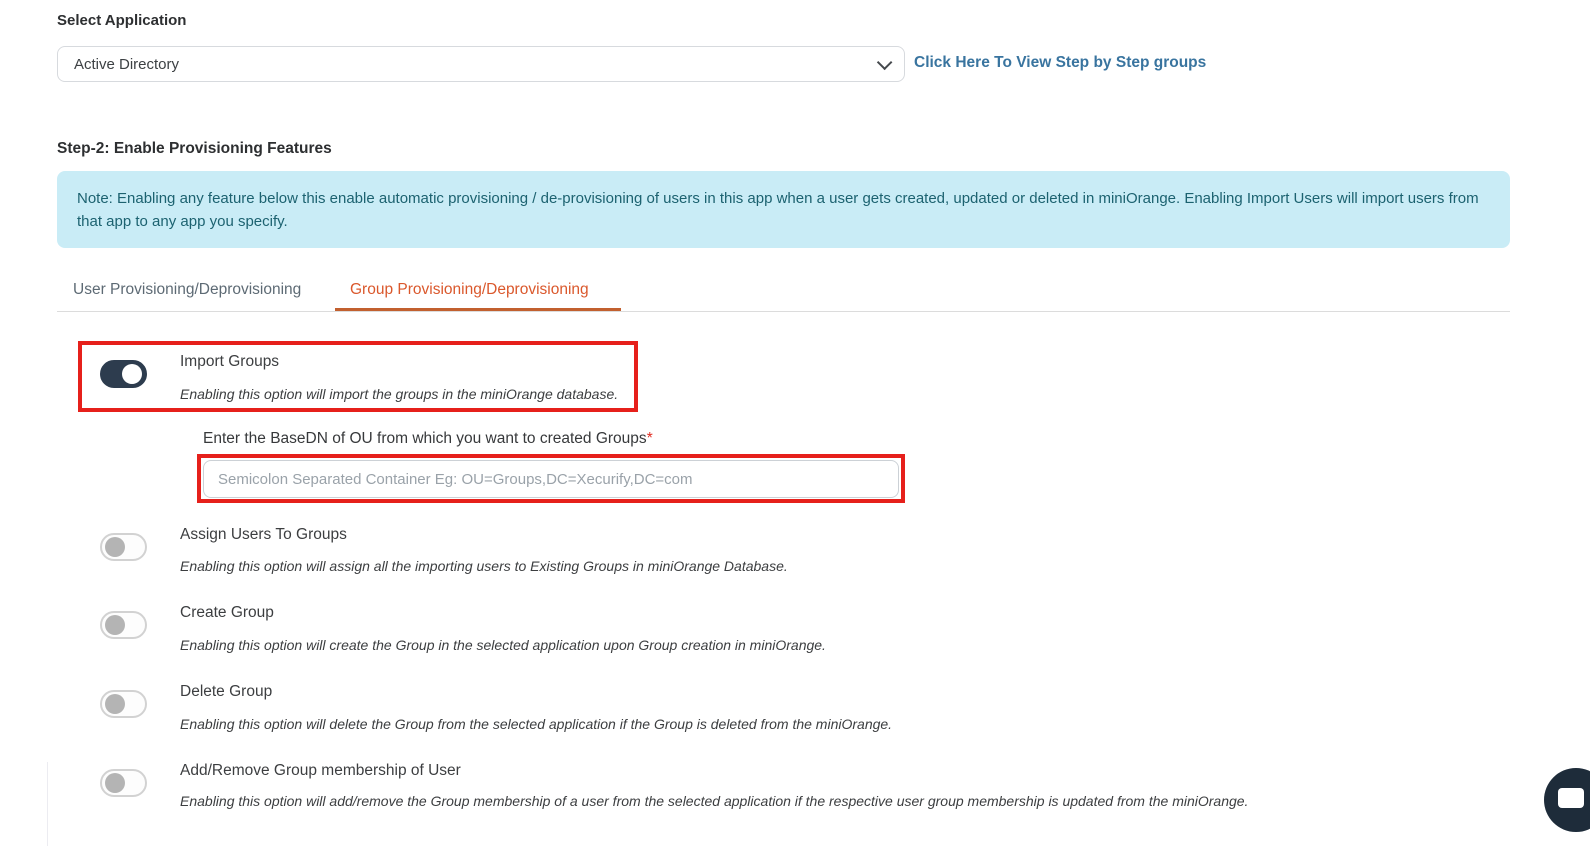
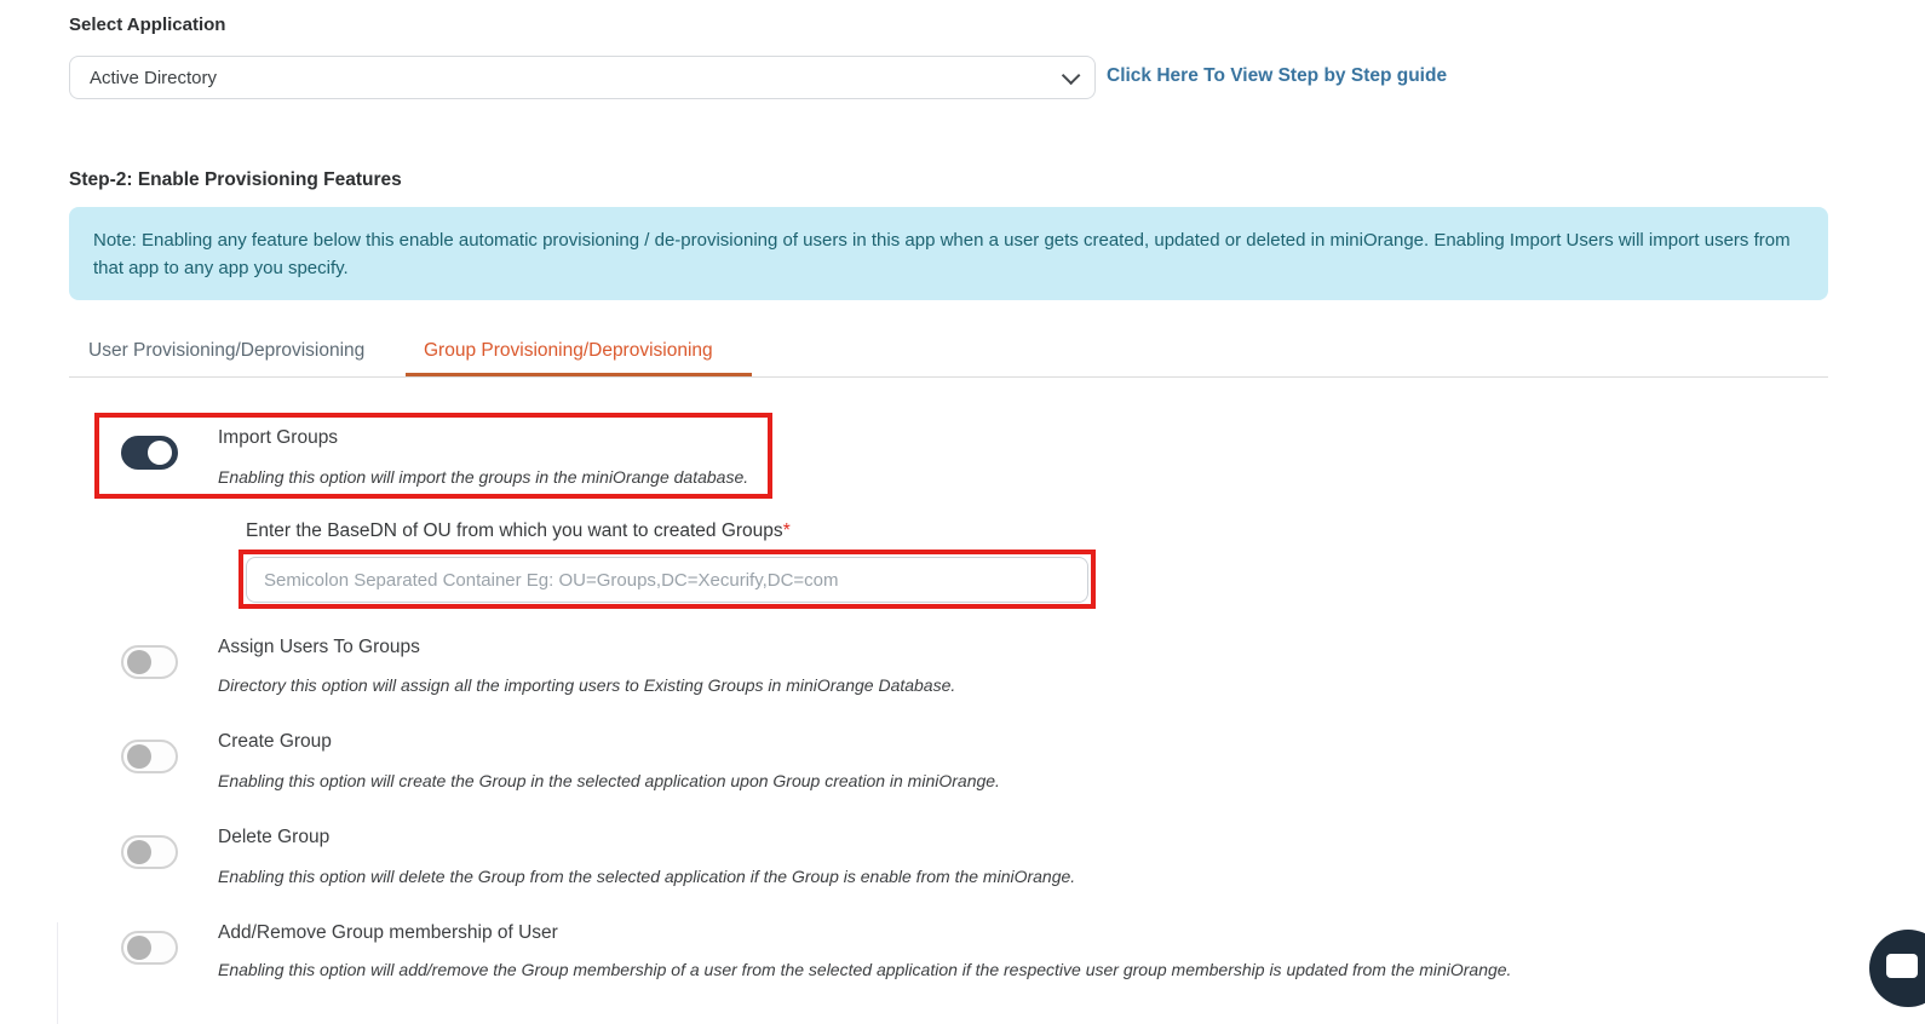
  Select Application
  Active Directory
- Click Here To View Step by Step groups
+ Click Here To View Step by Step guide
  Step-2: Enable Provisioning Features
  Note: Enabling any feature below this enable automatic provisioning / de-provisioning of users in this app when a user gets created, updated or deleted in miniOrange. Enabling Import Users will import users from that app to any app you specify.
  User Provisioning/Deprovisioning
  Group Provisioning/Deprovisioning
  Import Groups
  Enabling this option will import the groups in the miniOrange database.
  Enter the BaseDN of OU from which you want to created Groups*
  Semicolon Separated Container Eg: OU=Groups,DC=Xecurify,DC=com
  Assign Users To Groups
- Enabling this option will assign all the importing users to Existing Groups in miniOrange Database.
+ Directory this option will assign all the importing users to Existing Groups in miniOrange Database.
  Create Group
  Enabling this option will create the Group in the selected application upon Group creation in miniOrange.
  Delete Group
- Enabling this option will delete the Group from the selected application if the Group is deleted from the miniOrange.
+ Enabling this option will delete the Group from the selected application if the Group is enable from the miniOrange.
  Add/Remove Group membership of User
  Enabling this option will add/remove the Group membership of a user from the selected application if the respective user group membership is updated from the miniOrange.
